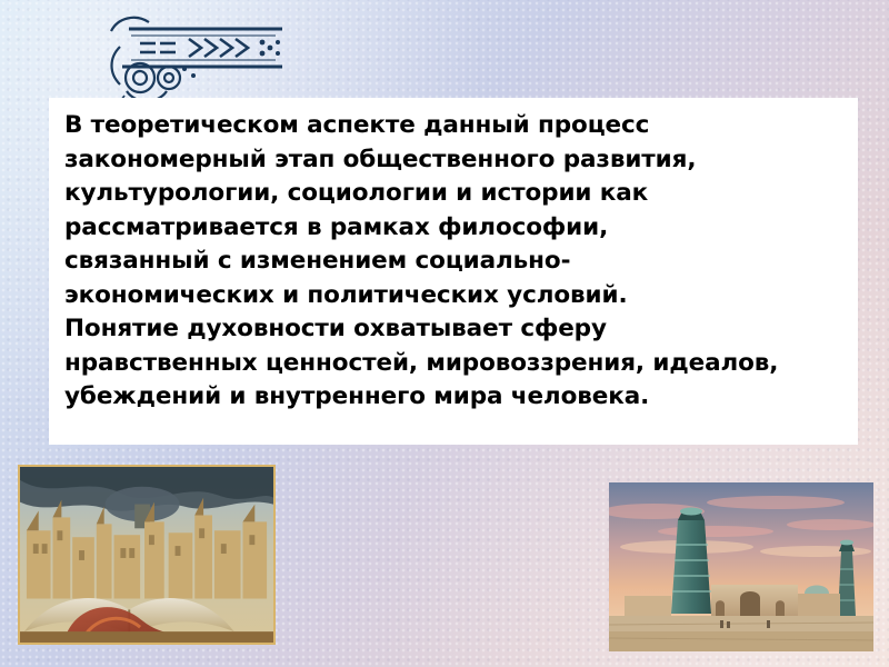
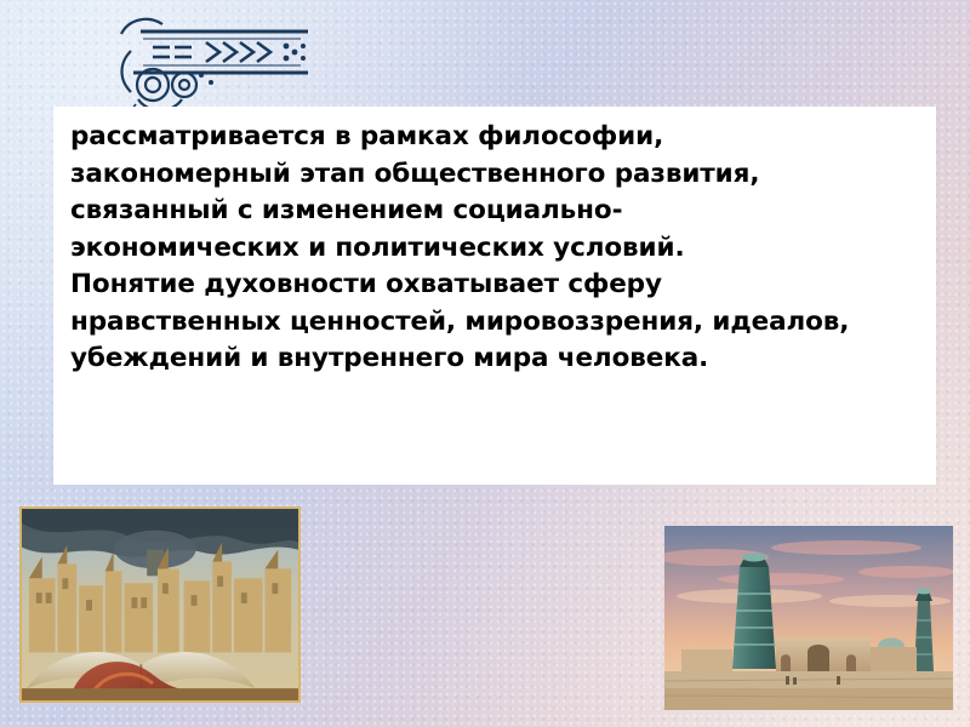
- В теоретическом аспекте данный процесс
- закономерный этап общественного развития,
+ рассматривается в рамках философии,
- культурологии, социологии и истории как
- рассматривается в рамках философии,
+ закономерный этап общественного развития,
  связанный с изменением социально-
  экономических и политических условий.
  Понятие духовности охватывает сферу
  нравственных ценностей, мировоззрения, идеалов,
  убеждений и внутреннего мира человека.
